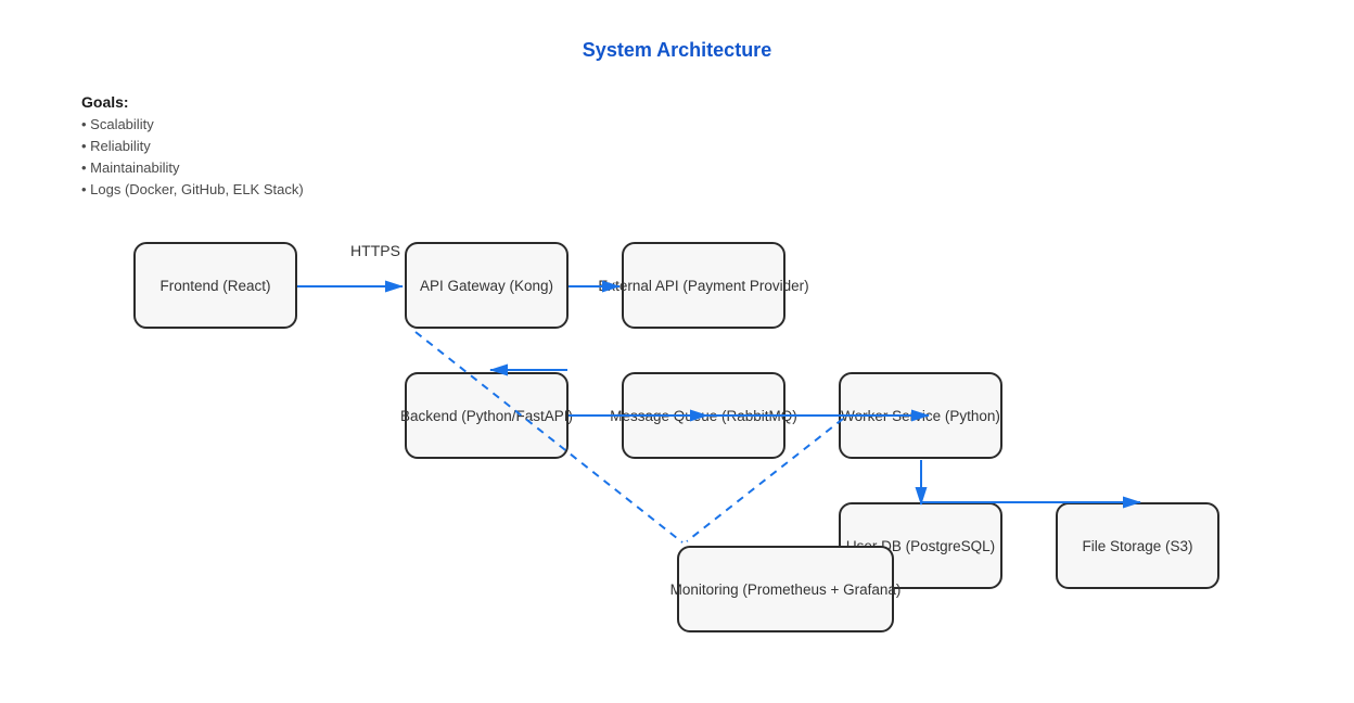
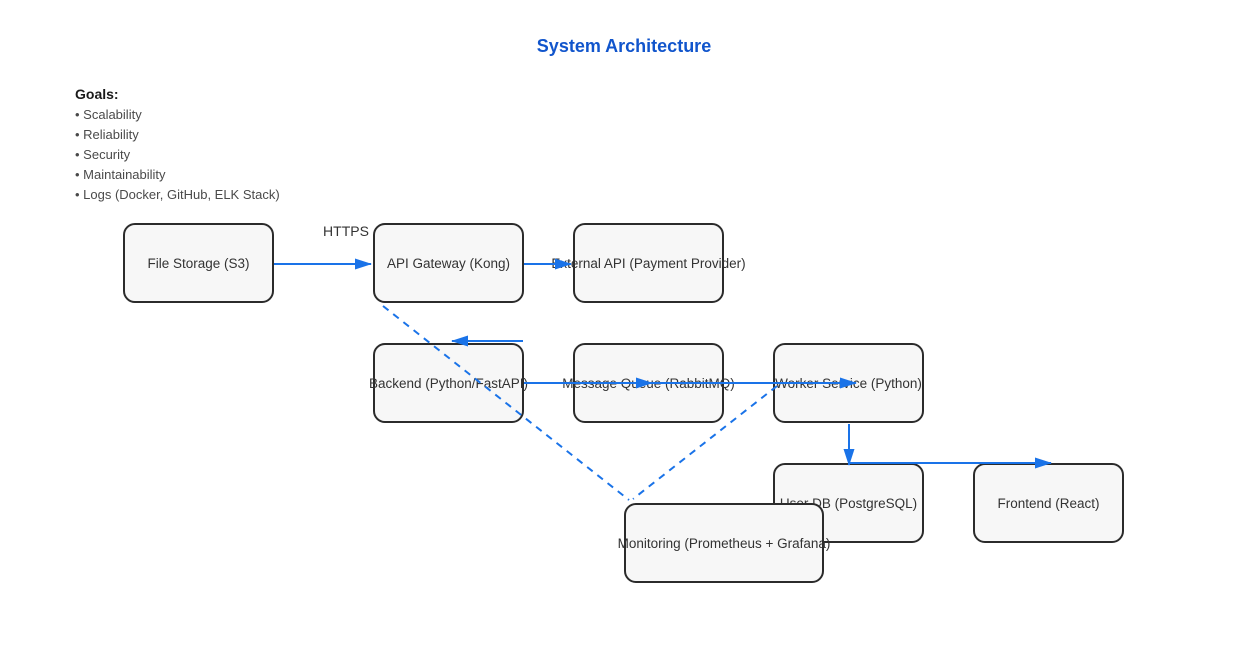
  System Architecture
  Goals:
  • Scalability
  • Reliability
+ • Security
  • Maintainability
  • Logs (Docker, GitHub, ELK Stack)
  HTTPS
- Frontend (React)
+ File Storage (S3)
  API Gateway (Kong)
  ernal API (Payment Provider)
  Backend (Python/astAPI
  DB (PostgreSQL)
- File Storage (S3)
+ Frontend (React)
  Monitoring (Prometheus + Grafana)
